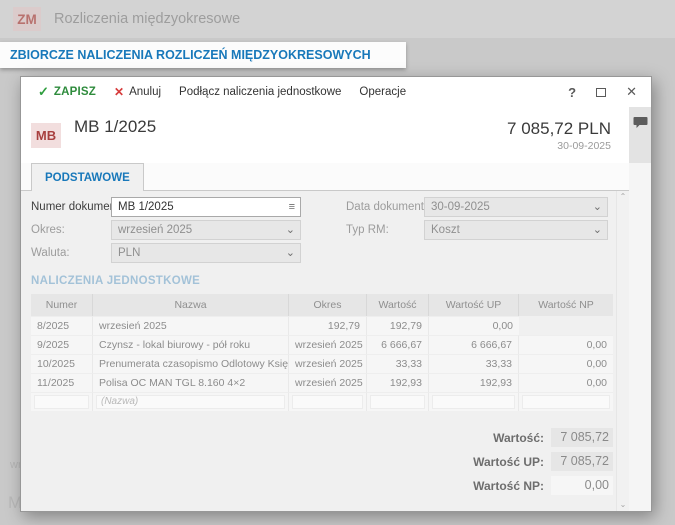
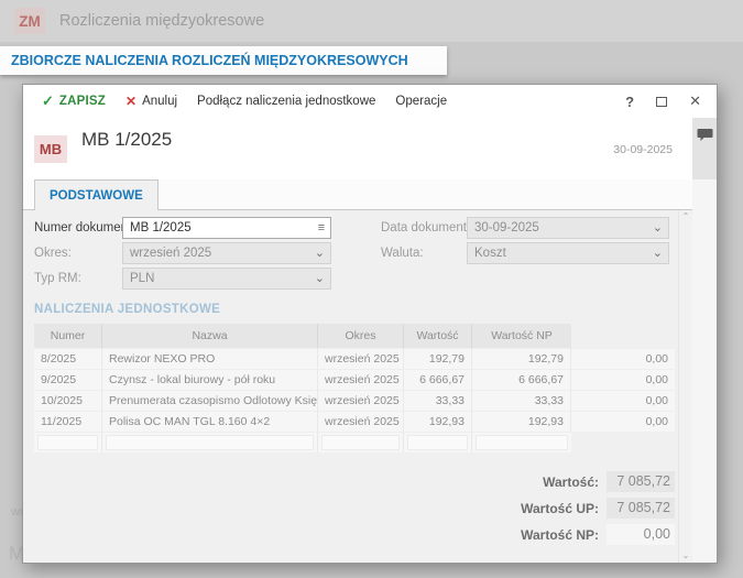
  ZM
  Rozliczenia międzyokresowe
  ZBIORCZE NALICZENIA ROZLICZEŃ MIĘDZYOKRESOWYCH
  ✓
  ZAPISZ
  ✕
  Anuluj
  Podłącz naliczenia jednostkowe
  Operacje
  ?
  ✕
  MB
  MB 1/2025
- 7 085,72 PLN
  30-09-2025
  PODSTAWOWE
  Numer dokume
  MB 1/2025
  ≡
  Okres:
  wrzesień 2025
  ⌄
- Waluta:
+ Typ RM:
  PLN
  ⌄
  Data dokument
  30-09-2025
  ⌄
- Typ RM:
+ Waluta:
  Koszt
  ⌄
  NALICZENIA JEDNOSTKOWE
  Numer
  Nazwa
  Okres
  Wartość
- Wartość UP
  Wartość NP
  8/2025
+ Rewizor NEXO PRO
  wrzesień 2025
  192,79
  192,79
  0,00
  9/2025
  Czynsz - lokal biurowy - pół roku
  wrzesień 2025
  6 666,67
  6 666,67
  0,00
  10/2025
  Prenumerata czasopismo Odlotowy Księ
  wrzesień 2025
  33,33
  33,33
  0,00
  11/2025
  Polisa OC MAN TGL 8.160 4×2
  wrzesień 2025
  192,93
  192,93
  0,00
- (Nazwa)
  Wartość:
  7 085,72
  Wartość UP:
  7 085,72
  Wartość NP:
  0,00
  ⌃
  ⌄
